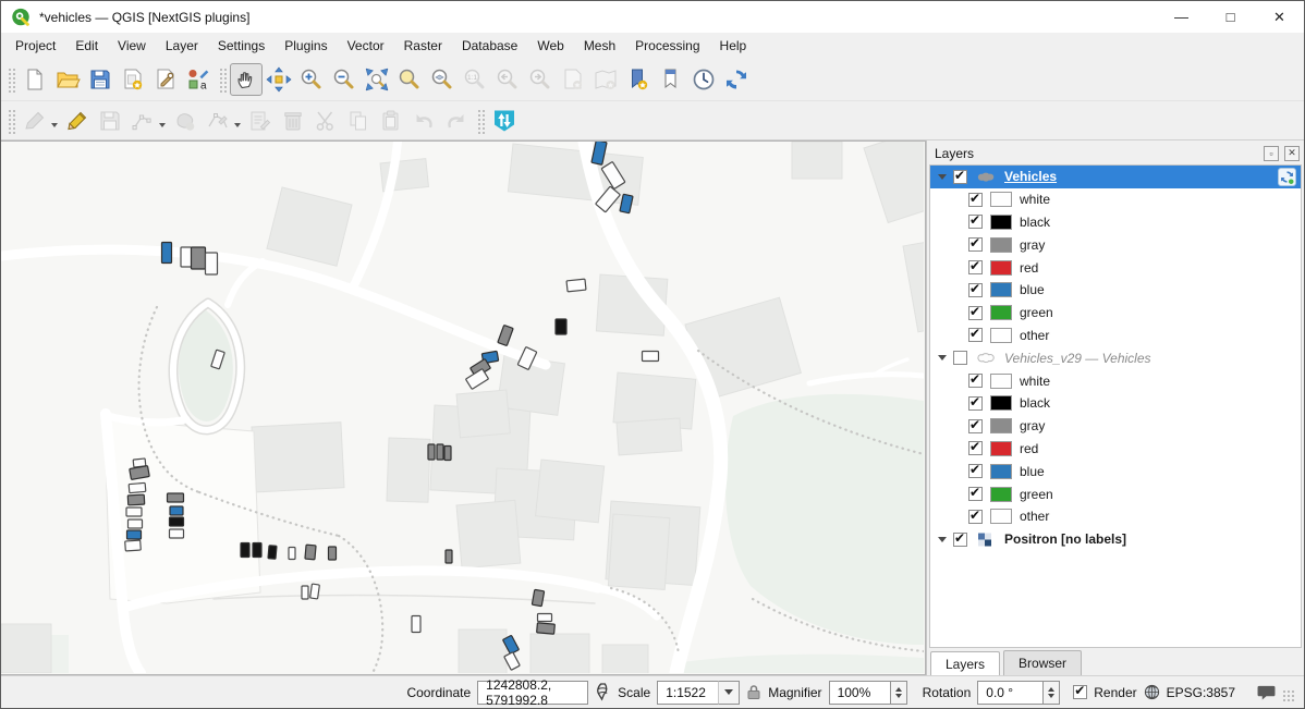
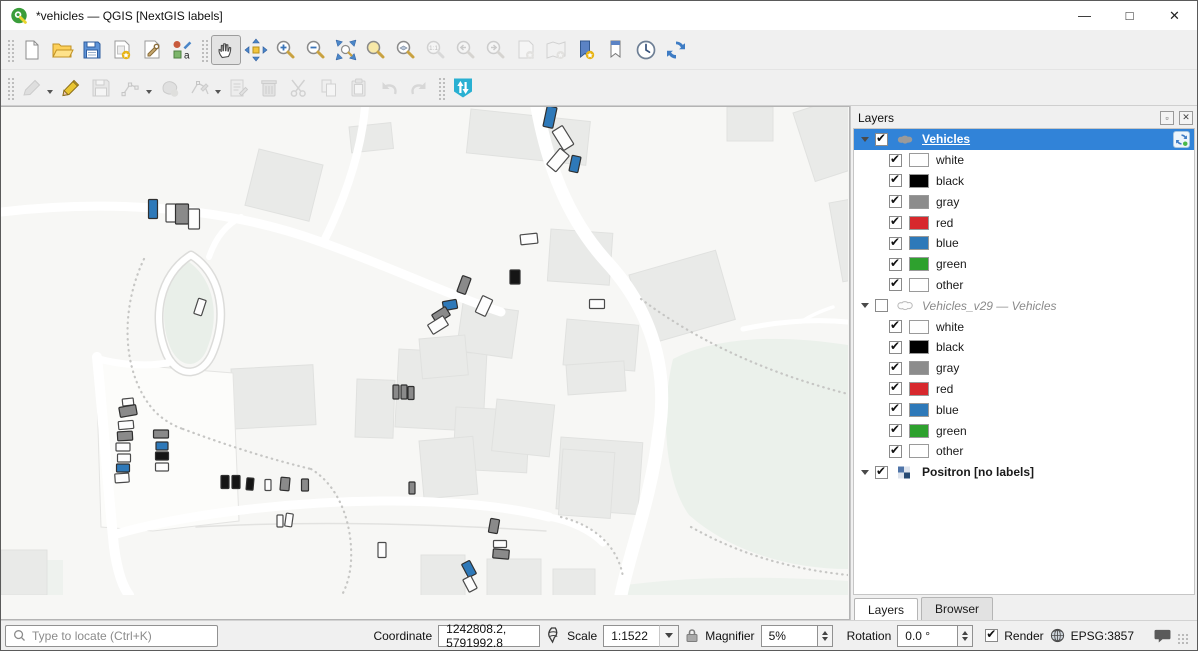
- *vehicles — QGIS [NextGIS plugins]
+ *vehicles — QGIS [NextGIS labels]
  —
  □
  ✕
- Project
- Edit
- View
- Layer
- Settings
- Plugins
- Vector
- Raster
- Database
- Web
- Mesh
- Processing
- Help
  a
  Layers
  ▫
  ✕
  Vehicles
  white
  black
  gray
  red
  blue
  green
  other
  Vehicles_v29 — Vehicles
  white
  black
  gray
  red
  blue
  green
  other
  Positron [no labels]
  Layers
  Browser
+ Type to locate (Ctrl+K)
  Coordinate
  1242808.2, 5791992.8
  Scale
  1:1522
  Magnifier
- 100%
+ 5%
  Rotation
  0.0 °
  Render
  EPSG:3857
